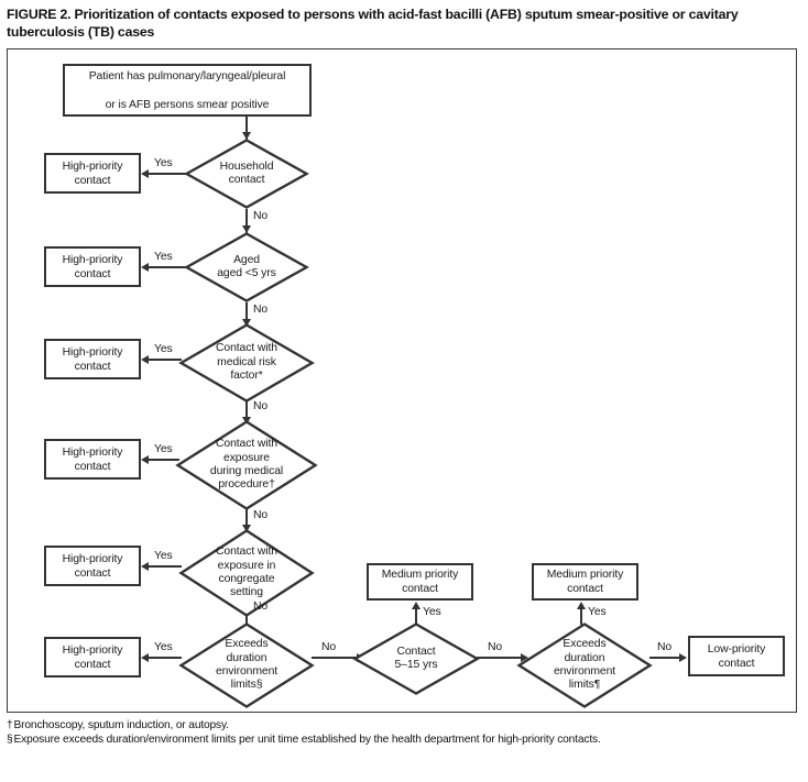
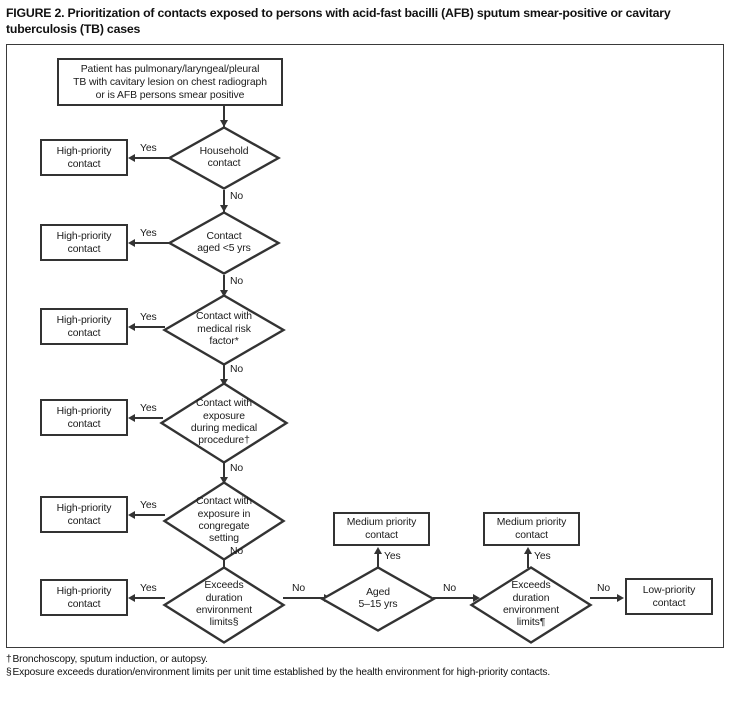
  FIGURE 2. Prioritization of contacts exposed to persons with acid-fast bacilli (AFB) sputum smear-positive or cavitary tuberculosis (TB) cases
  Patient has pulmonary/laryngeal/pleural
+ TB with cavitary lesion on chest radiograph
  or is AFB persons smear positive
  Household
  contact
  High-priority
  contact
  Yes
  No
- Aged
+ Contact
  aged <5 yrs
  High-priority
  contact
  Yes
  No
  Contact with
  medical risk
  factor*
  High-priority
  contact
  Yes
  No
  Contact with
  exposure
  during medical
  procedure†
  High-priority
  contact
  Yes
  No
  Contact with
  exposure in
  congregate
  setting
  High-priority
  contact
  Yes
  No
  Exceeds
  duration
  environment
  limits§
  High-priority
  contact
  Yes
  No
- Contact
+ Aged
  5–15 yrs
  Medium priority
  contact
  Yes
  No
  Exceeds
  duration
  environment
  limits¶
  Medium priority
  contact
  Yes
  No
  Low-priority
  contact
  †Bronchoscopy, sputum induction, or autopsy.
- §Exposure exceeds duration/environment limits per unit time established by the health department for high-priority contacts.
+ §Exposure exceeds duration/environment limits per unit time established by the health environment for high-priority contacts.
